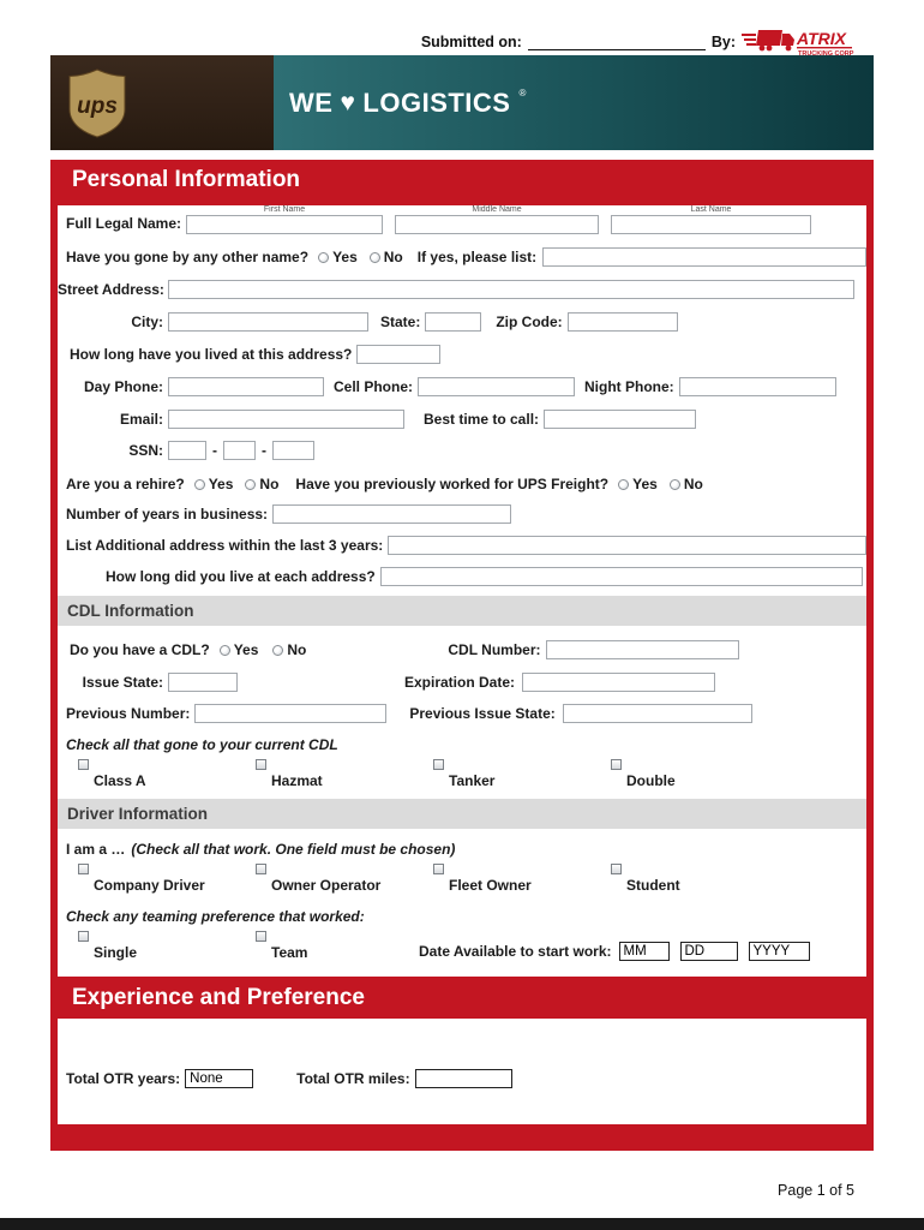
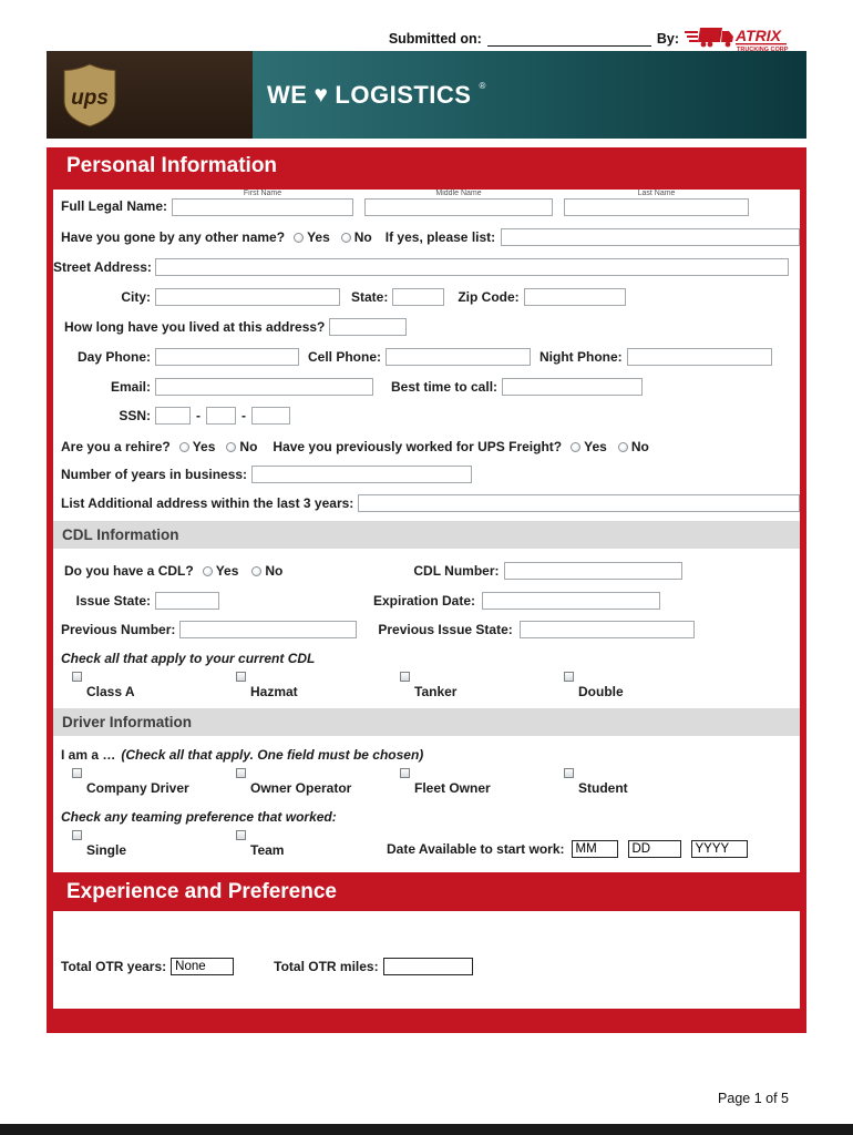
  Submitted on:
  By:
  ATRIX
  ups
  WE
  ♥
  LOGISTICS
  ®
  Personal Information
  Full Legal Name:
  Have you gone by any other name?
  Yes
  No
  If yes, please list:
  Street Address:
  City:
  State:
  Zip Code:
  How long have you lived at this address?
  Day Phone:
  Cell Phone:
  Night Phone:
  Email:
  Best time to call:
  SSN:
  -
  -
  Are you a rehire?
  Yes
  No
  Have you previously worked for UPS Freight?
  Yes
  No
  Number of years in business:
  List Additional address within the last 3 years:
- How long did you live at each address?
  CDL Information
  Do you have a CDL?
  Yes
  No
  CDL Number:
  Issue State:
  Expiration Date:
  Previous Number:
  Previous Issue State:
- Check all that gone to your current CDL
+ Check all that apply to your current CDL
  Class A
  Hazmat
  Tanker
  Double
  Driver Information
  I am a …
- (Check all that work. One field must be chosen)
+ (Check all that apply. One field must be chosen)
  Company Driver
  Owner Operator
  Fleet Owner
  Student
  Check any teaming preference that worked:
  Single
  Team
  Date Available to start work:
  MM
  DD
  YYYY
  Experience and Preference
  Total OTR years:
  None
  Total OTR miles:
  Page 1 of 5
